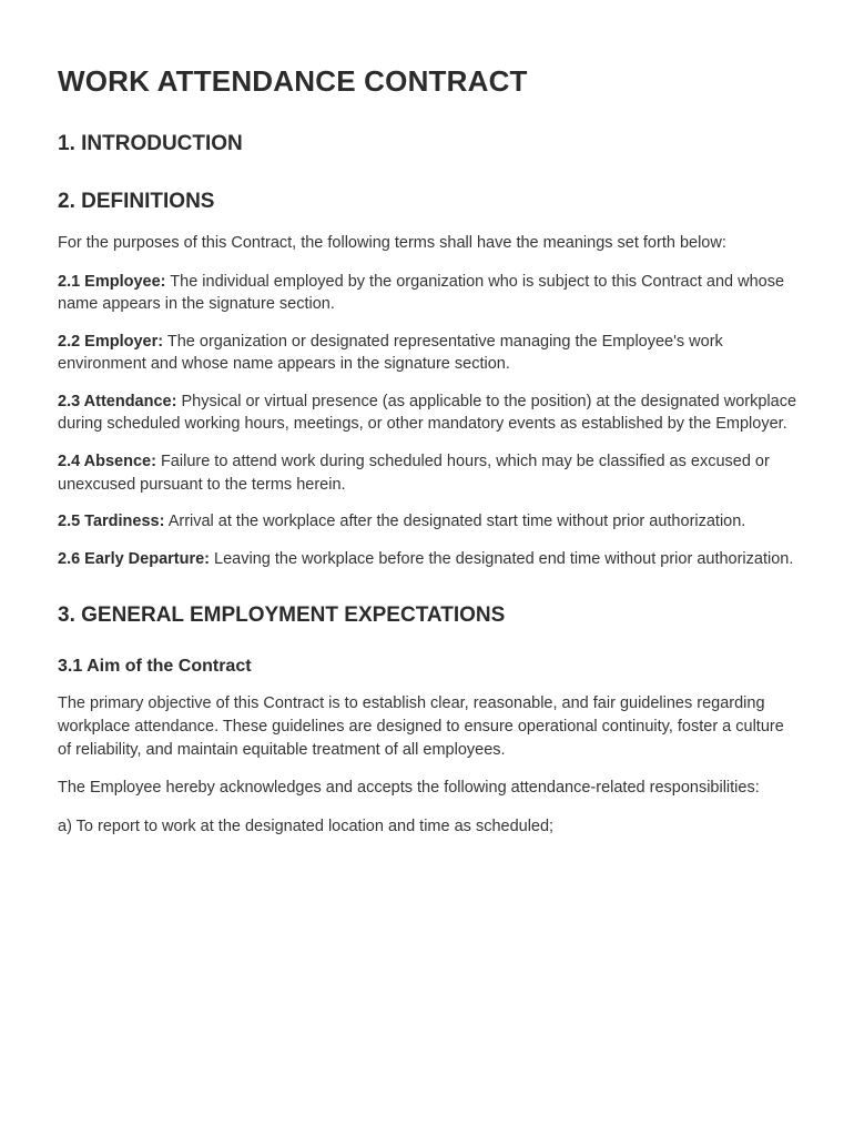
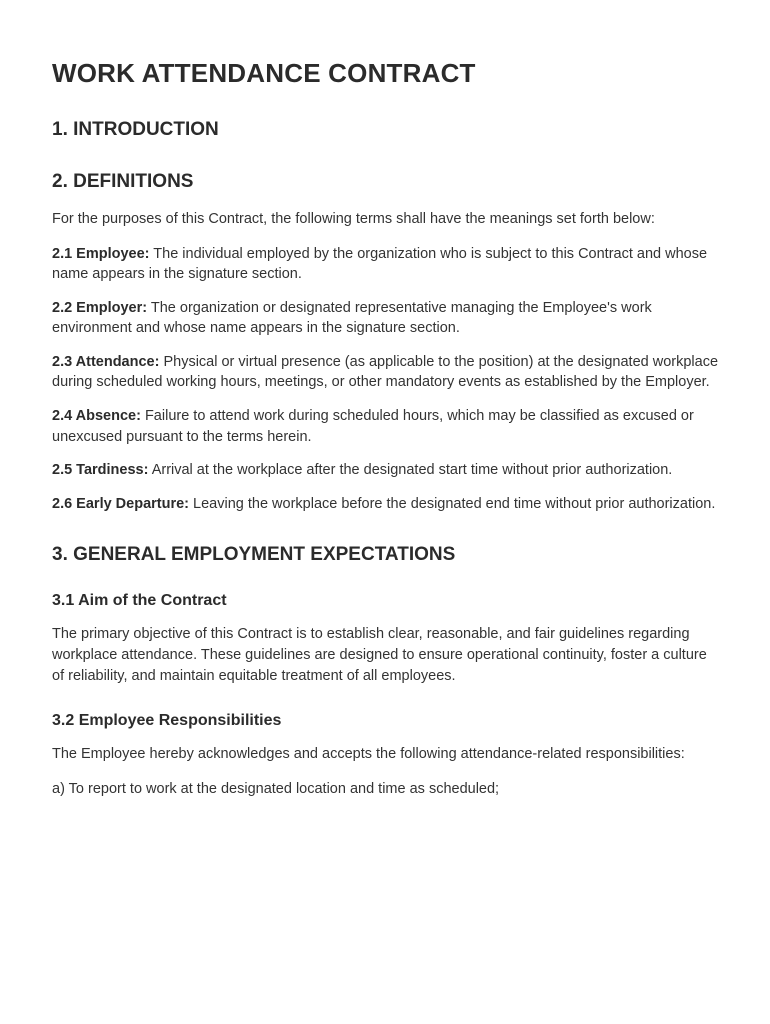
  WORK ATTENDANCE CONTRACT
  1. INTRODUCTION
  2. DEFINITIONS
  For the purposes of this Contract, the following terms shall have the meanings set forth below:
  2.1 Employee: The individual employed by the organization who is subject to this Contract and whose name appears in the signature section.
  2.2 Employer: The organization or designated representative managing the Employee's work environment and whose name appears in the signature section.
  2.3 Attendance: Physical or virtual presence (as applicable to the position) at the designated workplace during scheduled working hours, meetings, or other mandatory events as established by the Employer.
  2.4 Absence: Failure to attend work during scheduled hours, which may be classified as excused or unexcused pursuant to the terms herein.
  2.5 Tardiness: Arrival at the workplace after the designated start time without prior authorization.
  2.6 Early Departure: Leaving the workplace before the designated end time without prior authorization.
  3. GENERAL EMPLOYMENT EXPECTATIONS
  3.1 Aim of the Contract
  The primary objective of this Contract is to establish clear, reasonable, and fair guidelines regarding workplace attendance. These guidelines are designed to ensure operational continuity, foster a culture of reliability, and maintain equitable treatment of all employees.
+ 3.2 Employee Responsibilities
  The Employee hereby acknowledges and accepts the following attendance-related responsibilities:
  a) To report to work at the designated location and time as scheduled;
